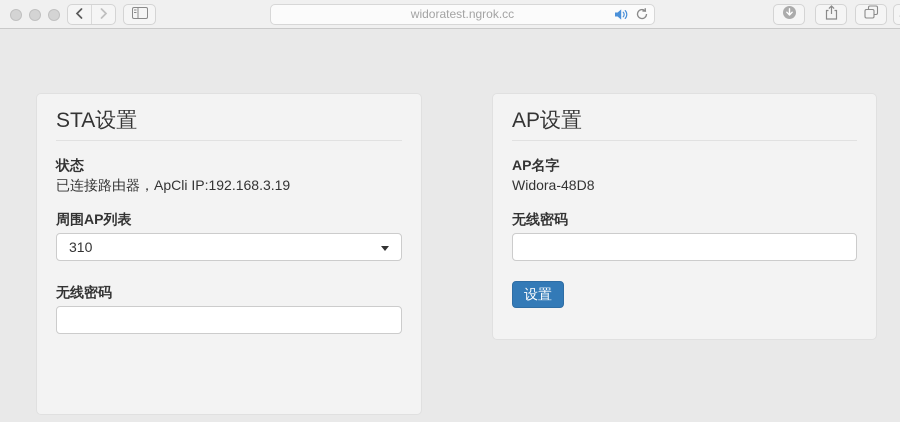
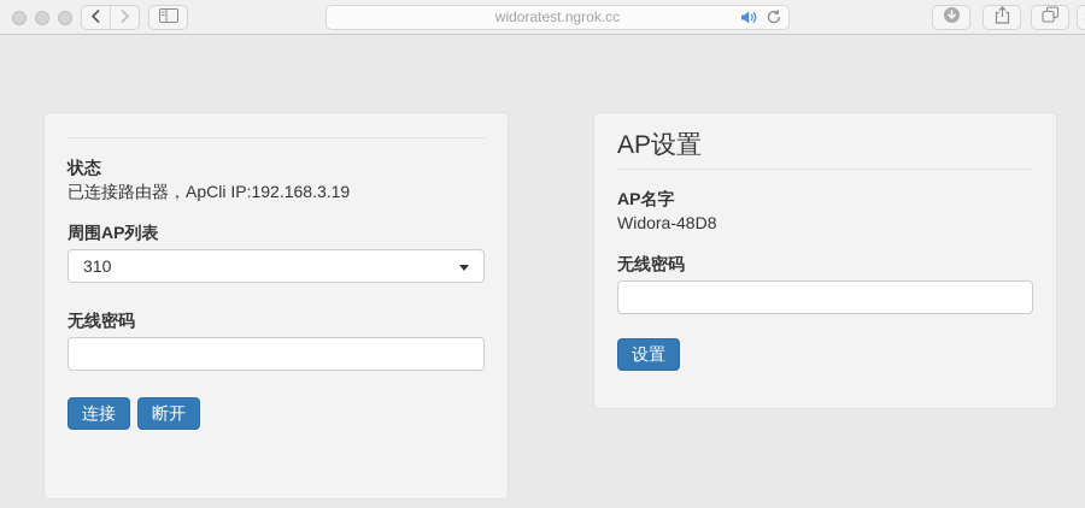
  widoratest.ngrok.cc
- STA设置
  状态
  已连接路由器，ApCli IP:192.168.3.19
  周围AP列表
  310
  无线密码
+ 连接
+ 断开
  AP设置
  AP名字
  Widora-48D8
  无线密码
  设置
